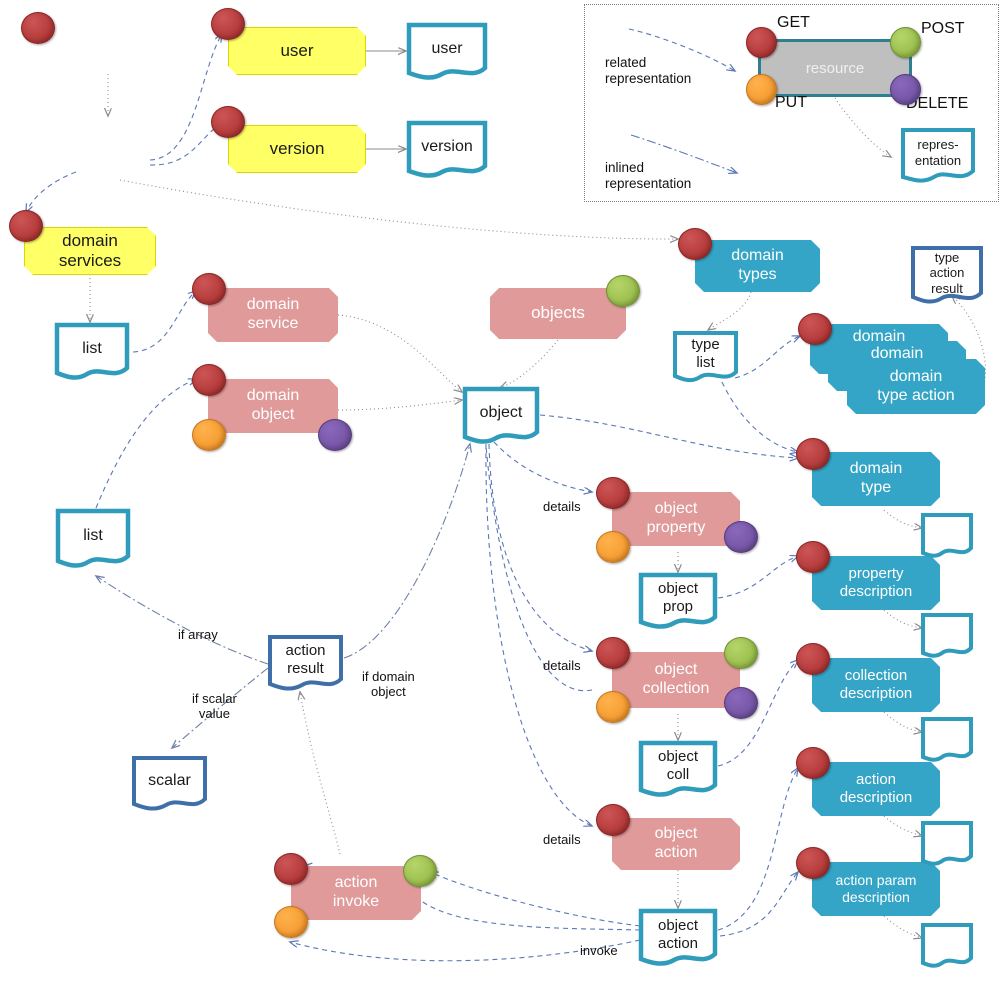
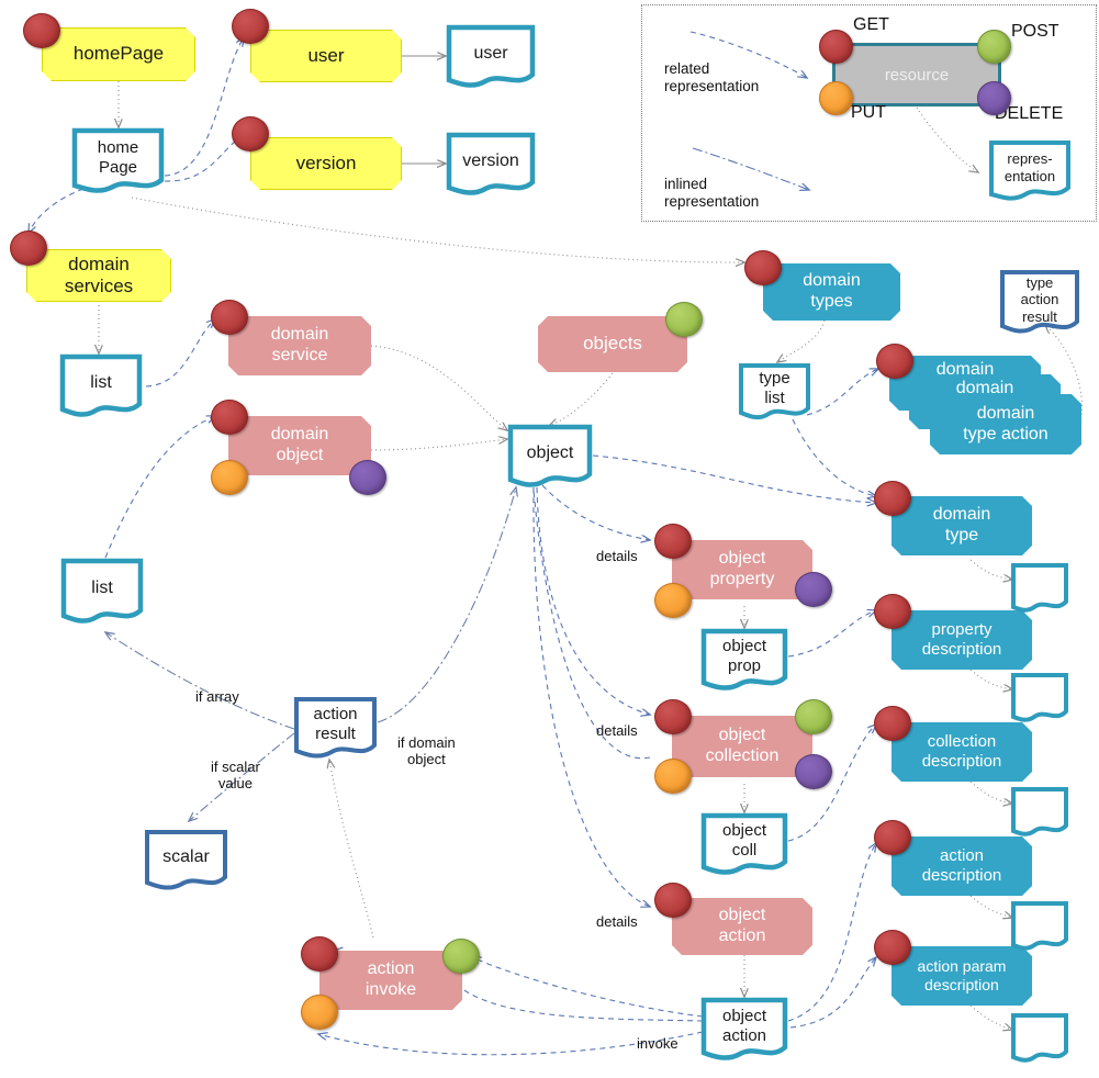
  related
  representation
  inlined
  representation
  resource
  GET
  POST
  PUT
  ELETE
  repres-
  entation
+ homePage
+ home
+ Page
  user
  user
  version
  version
  domain
  services
  list
  list
  domain
  service
  domain
  object
  objects
  object
  domain
  types
  type
  list
  type
  action
  result
  domain
  domain
  domain
  type action
  domain
  type
  object
  property
  object
  prop
  property
  description
  object
  collection
  object
  coll
  collection
  description
  object
  action
  object
  action
  action
  description
  action param
  description
  action
  result
  scalar
  action
  invoke
  if array
  if scalar
  value
  if domain
  object
  details
  details
  details
  invoke
